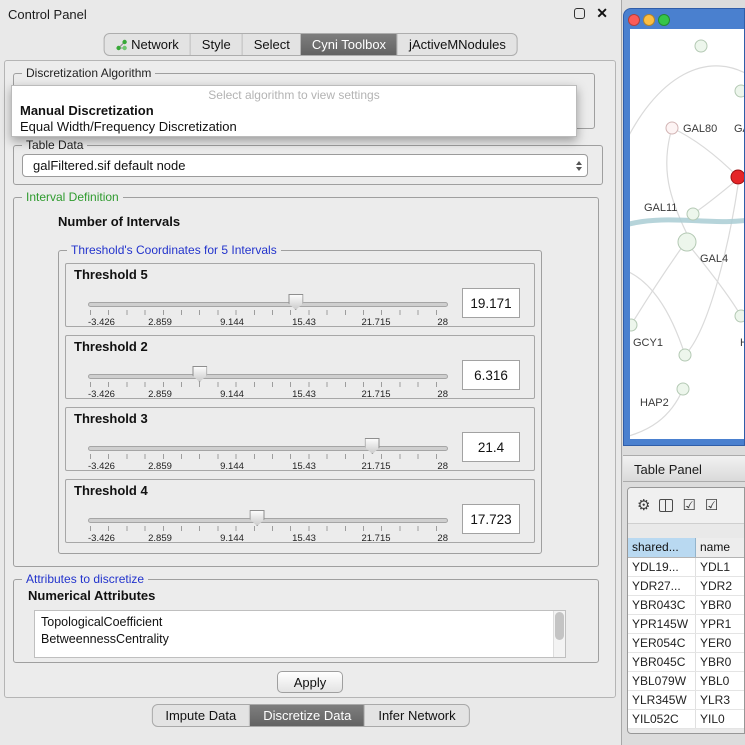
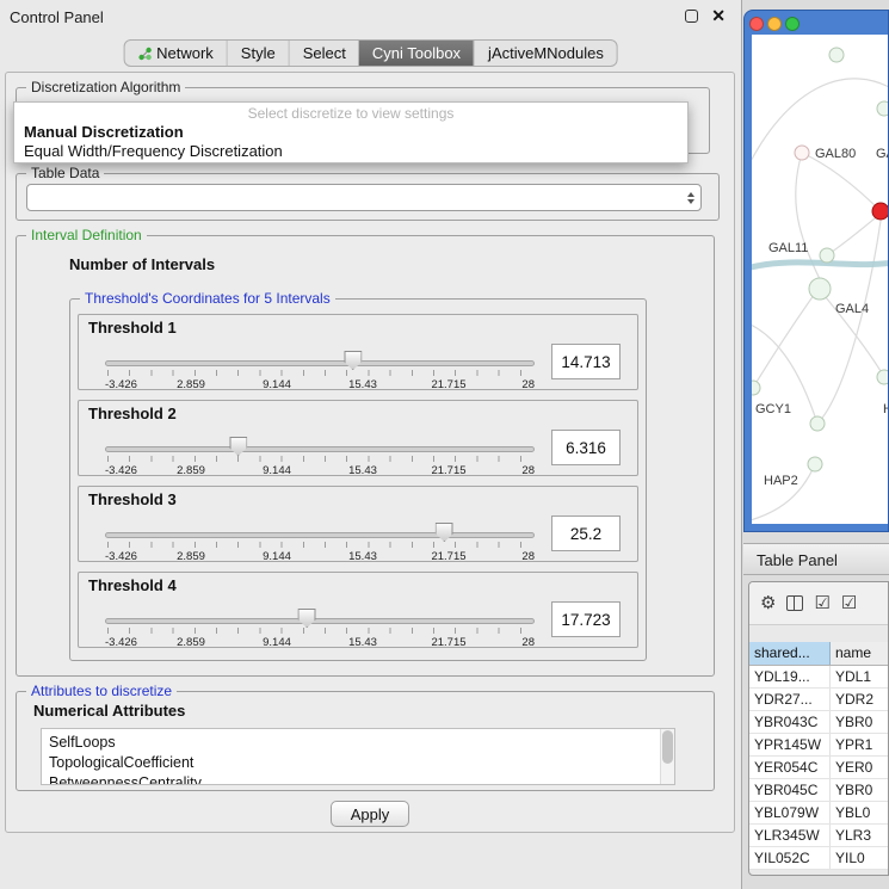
  Control Panel
  ✕
  Network
  Style
  Select
  Cyni Toolbox
  jActiveMNodules
  Discretization Algorithm
- Select algorithm to view settings
+ Select discretize to view settings
  Manual Discretization
  Equal Width/Frequency Discretization
  Table Data
- galFiltered.sif default node
  Interval Definition
  Number of Intervals
  Threshold's Coordinates for 5 Intervals
- Threshold 5
+ Threshold 1
  -3.426
  2.859
  9.144
  15.43
  21.715
  28
- 19.171
+ 14.713
  Threshold 2
  -3.426
  2.859
  9.144
  15.43
  21.715
  28
  6.316
  Threshold 3
  -3.426
  2.859
  9.144
  15.43
  21.715
  28
- 21.4
+ 25.2
  Threshold 4
  -3.426
  2.859
  9.144
  15.43
  21.715
  28
  17.723
  Attributes to discretize
  Numerical Attributes
+ SelfLoops
  TopologicalCoefficient
  BetweennessCentrality
  Apply
- Impute Data
- Discretize Data
- Infer Network
  GAL80
  GAL11
  GAL4
  GCY1
  H
  HAP2
  Table Panel
  ⚙
  ☑
  ☑
  shared...
  name
  YDL19...
  YDL1
  YDR27...
  YDR2
  YBR043C
  YBR0
  YPR145W
  YPR1
  YER054C
  YER0
  YBR045C
  YBR0
  YBL079W
  YBL0
  YLR345W
  YLR3
  YIL052C
  YIL0
